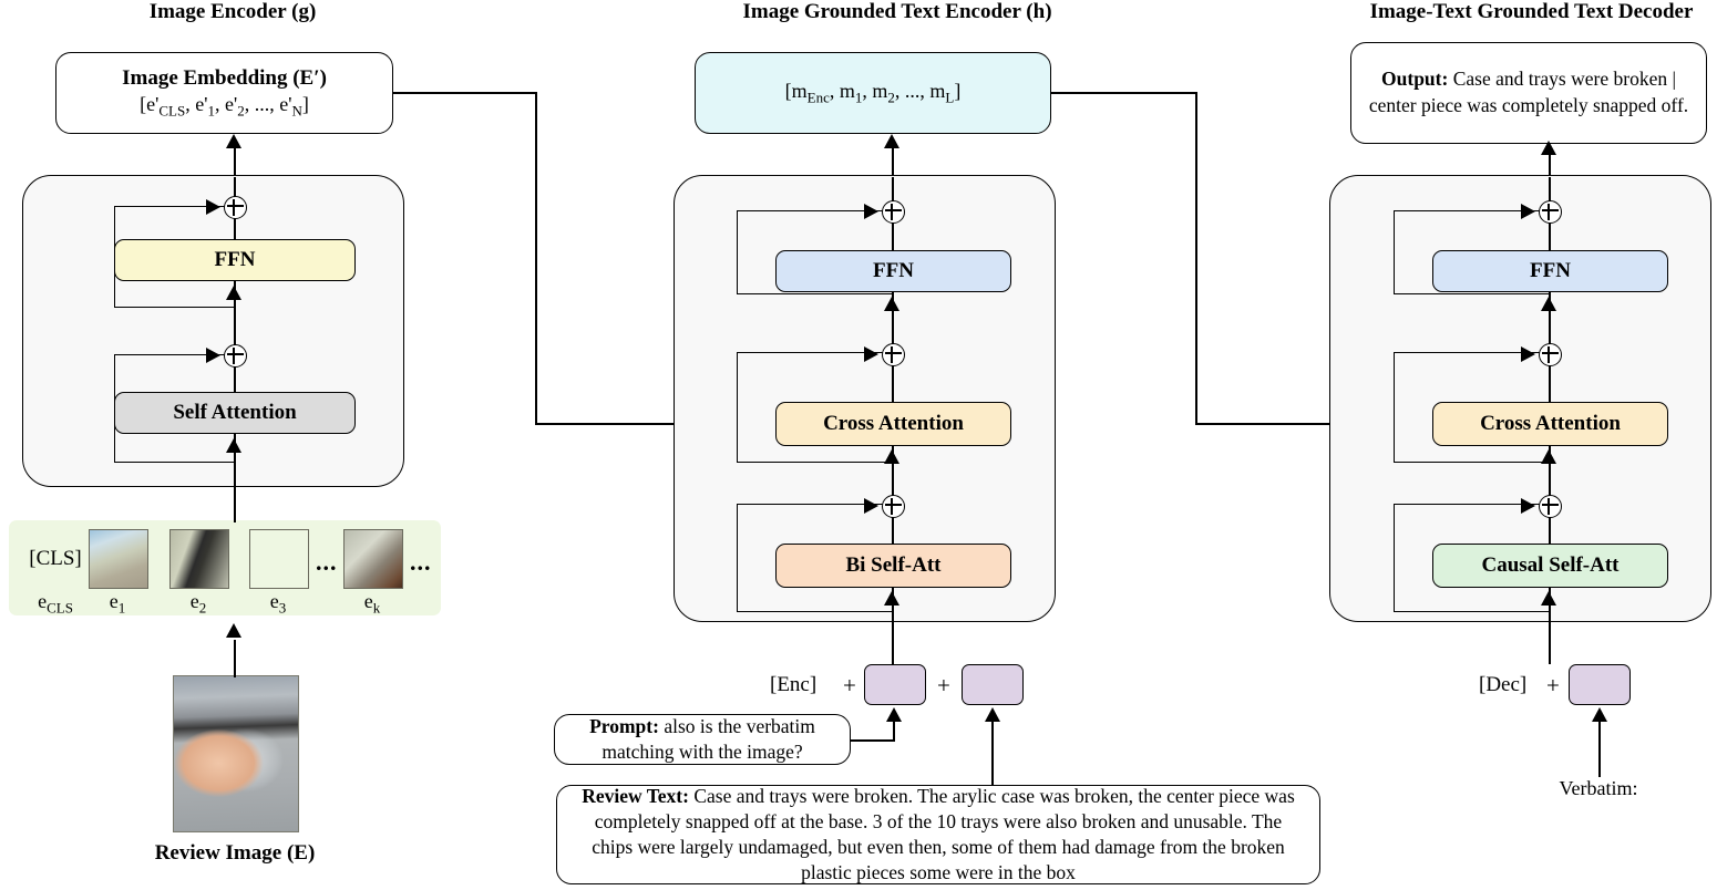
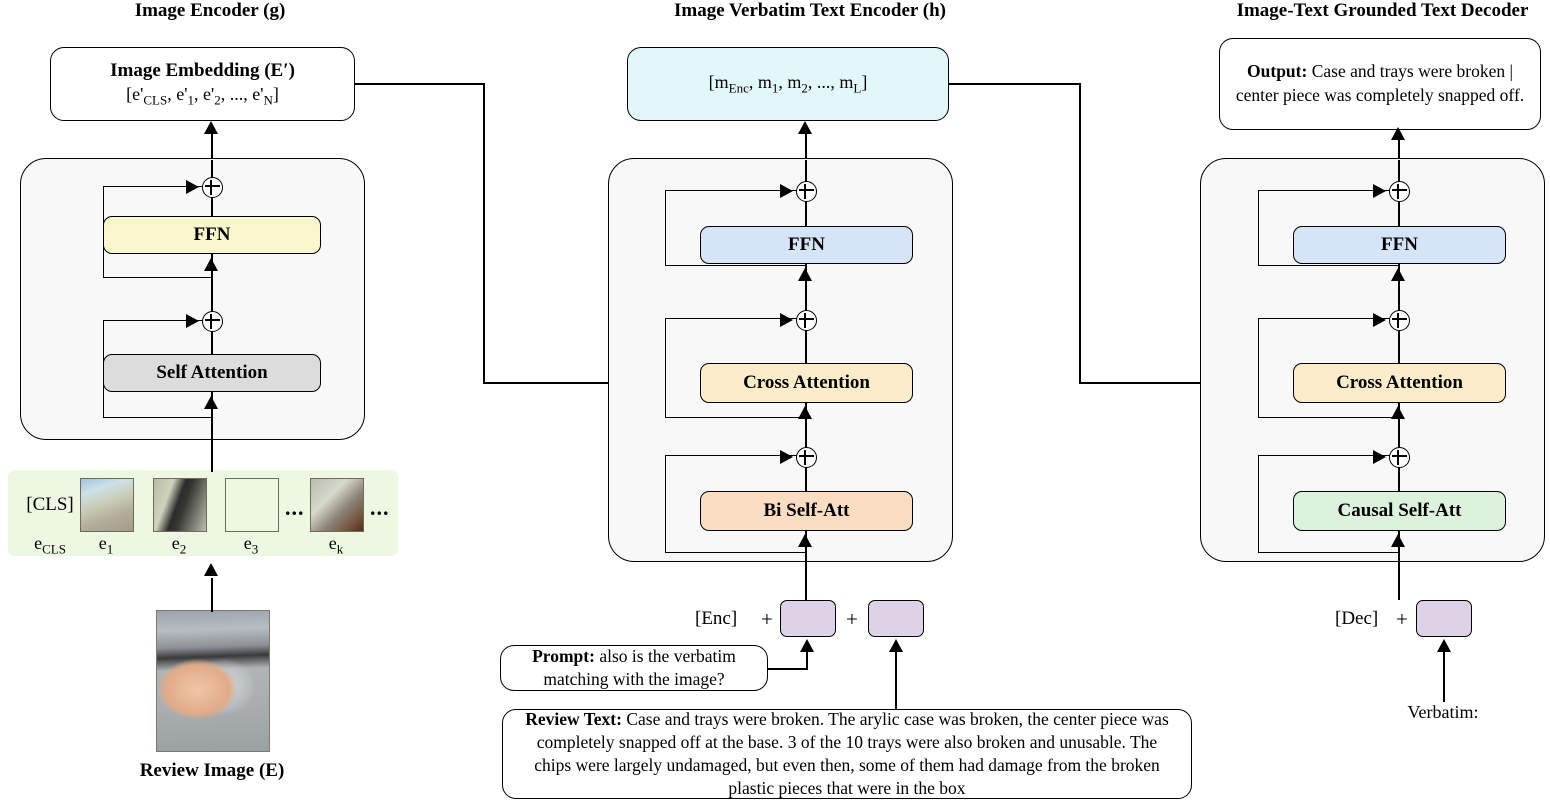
  Image Encoder (g)
- Image Grounded Text Encoder (h)
+ Image Verbatim Text Encoder (h)
  Image-Text Grounded Text Decoder
  Image Embedding (E′)
  [e'CLS, e'1, e'2, ..., e'N]
  FFN
  Self Attention
  [CLS]
  ...
  ...
  eCLS
  e1
  e2
  e3
  ek
  Review Image (E)
  [mEnc, m1, m2, ..., mL]
  FFN
  Cross Attention
  Bi Self-Att
  [Enc]
  +
  +
  Prompt: also is the verbatim matching with the image?
- Review Text: Case and trays were broken. The arylic case was broken, the center piece was completely snapped off at the base. 3 of the 10 trays were also broken and unusable. The chips were largely undamaged, but even then, some of them had damage from the broken plastic pieces some were in the box
+ Review Text: Case and trays were broken. The arylic case was broken, the center piece was completely snapped off at the base. 3 of the 10 trays were also broken and unusable. The chips were largely undamaged, but even then, some of them had damage from the broken plastic pieces that were in the box
  Output: Case and trays were broken | center piece was completely snapped off.
  FFN
  Cross Attention
  Causal Self-Att
  [Dec]
  +
  Verbatim:
